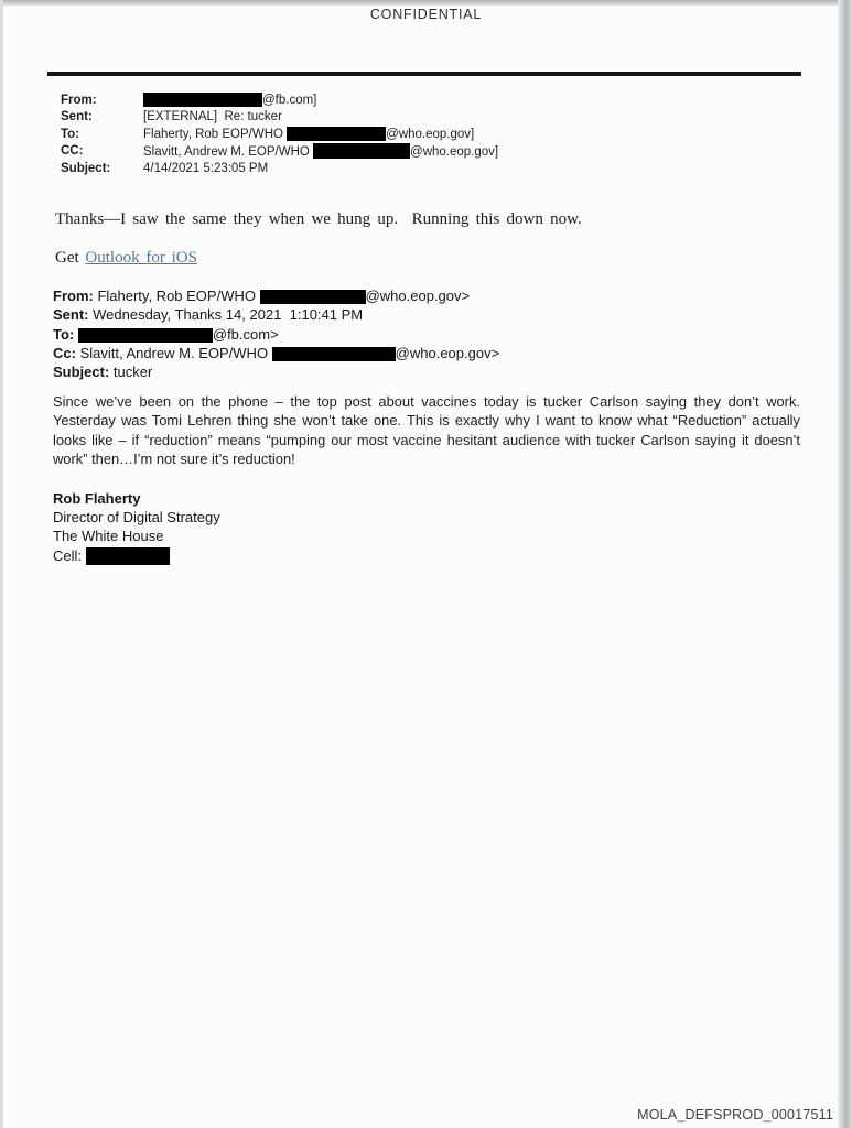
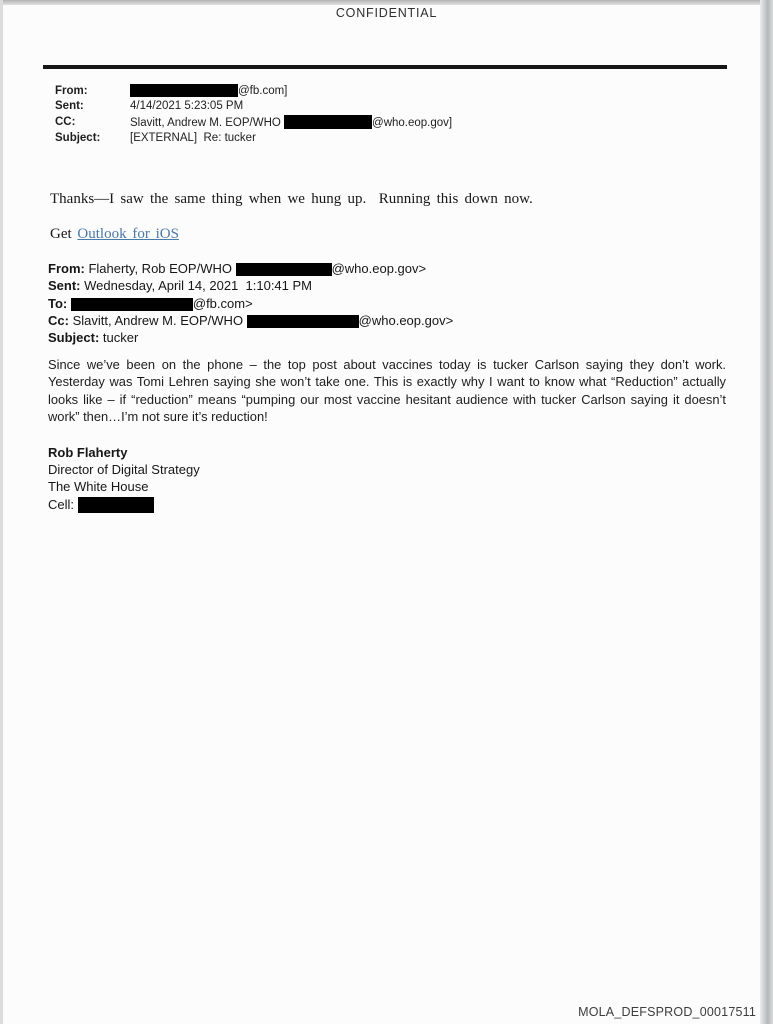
  CONFIDENTIAL
  From:
  @fb.com]
  Sent:
- [EXTERNAL] Re: tucker
+ 4/14/2021 5:23:05 PM
- To:
- Flaherty, Rob EOP/WHO @who.eop.gov]
  CC:
  Slavitt, Andrew M. EOP/WHO @who.eop.gov]
  Subject:
- 4/14/2021 5:23:05 PM
+ [EXTERNAL] Re: tucker
- Thanks—I saw the same they when we hung up. Running this down now.
+ Thanks—I saw the same thing when we hung up. Running this down now.
  Get Outlook for iOS
  From: Flaherty, Rob EOP/WHO @who.eop.gov>
- Sent: Wednesday, Thanks 14, 2021 1:10:41 PM
+ Sent: Wednesday, April 14, 2021 1:10:41 PM
  To: @fb.com>
  Cc: Slavitt, Andrew M. EOP/WHO @who.eop.gov>
  Subject: tucker
- Since we’ve been on the phone – the top post about vaccines today is tucker Carlson saying they don’t work. Yesterday was Tomi Lehren thing she won’t take one. This is exactly why I want to know what “Reduction” actually looks like – if “reduction” means “pumping our most vaccine hesitant audience with tucker Carlson saying it doesn’t work” then…I’m not sure it’s reduction!
+ Since we’ve been on the phone – the top post about vaccines today is tucker Carlson saying they don’t work. Yesterday was Tomi Lehren saying she won’t take one. This is exactly why I want to know what “Reduction” actually looks like – if “reduction” means “pumping our most vaccine hesitant audience with tucker Carlson saying it doesn’t work” then…I’m not sure it’s reduction!
  Rob Flaherty
  Director of Digital Strategy
  The White House
  Cell:
  MOLA_DEFSPROD_00017511
